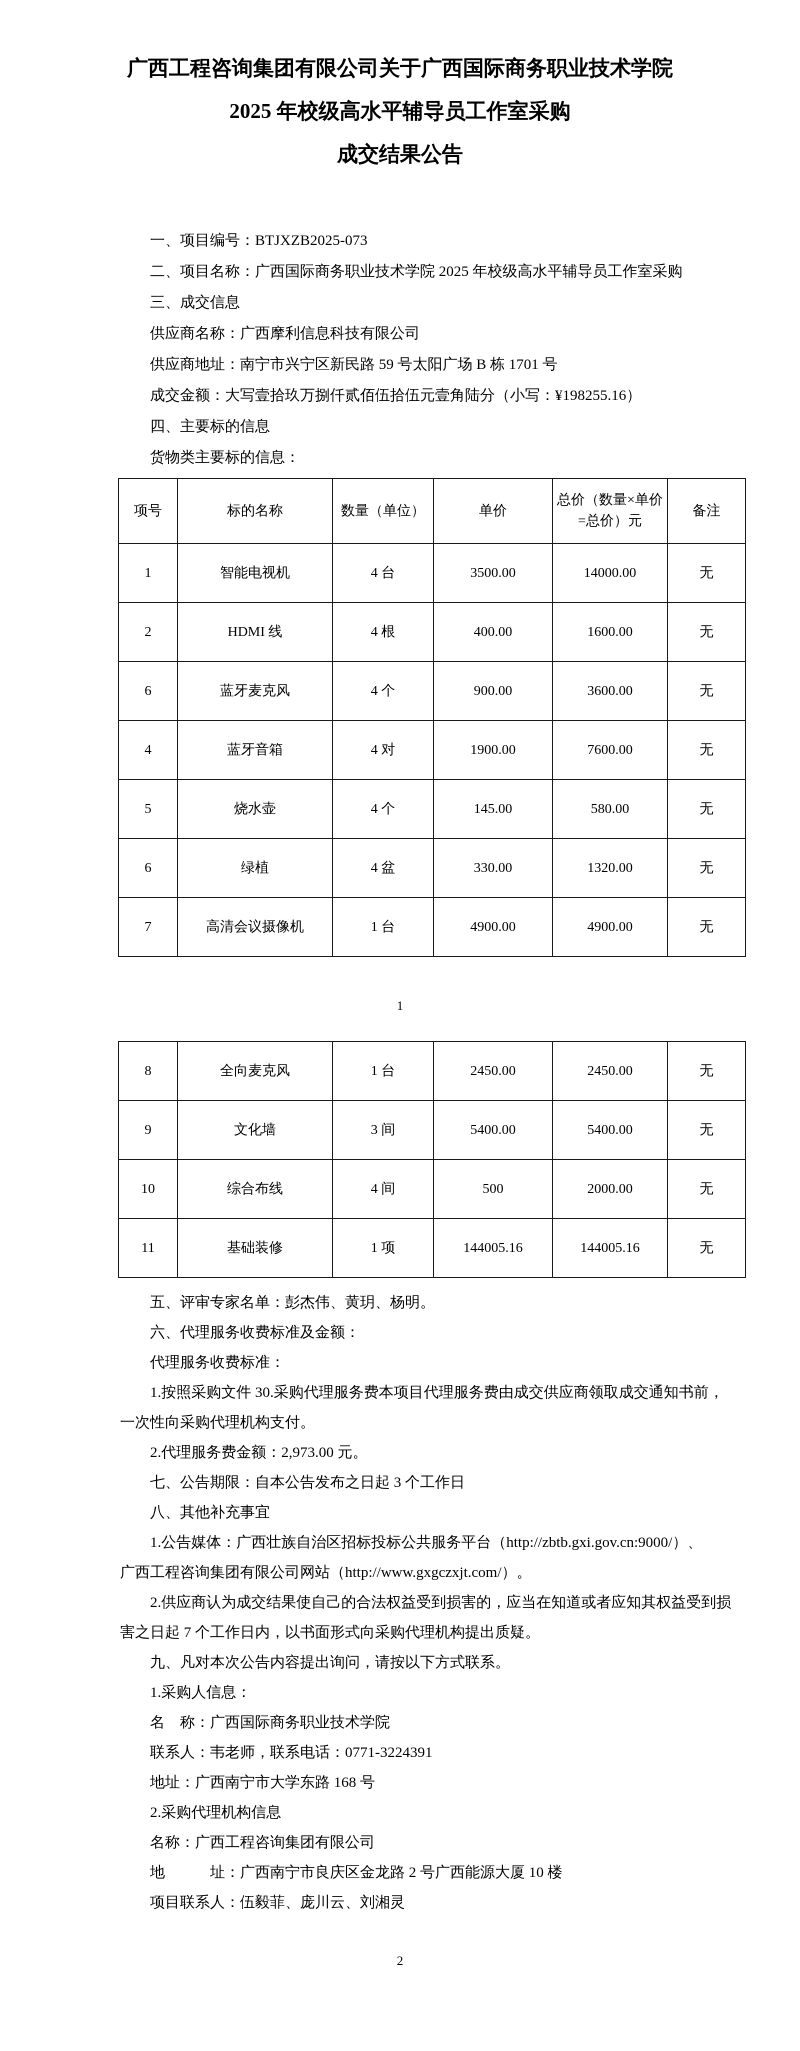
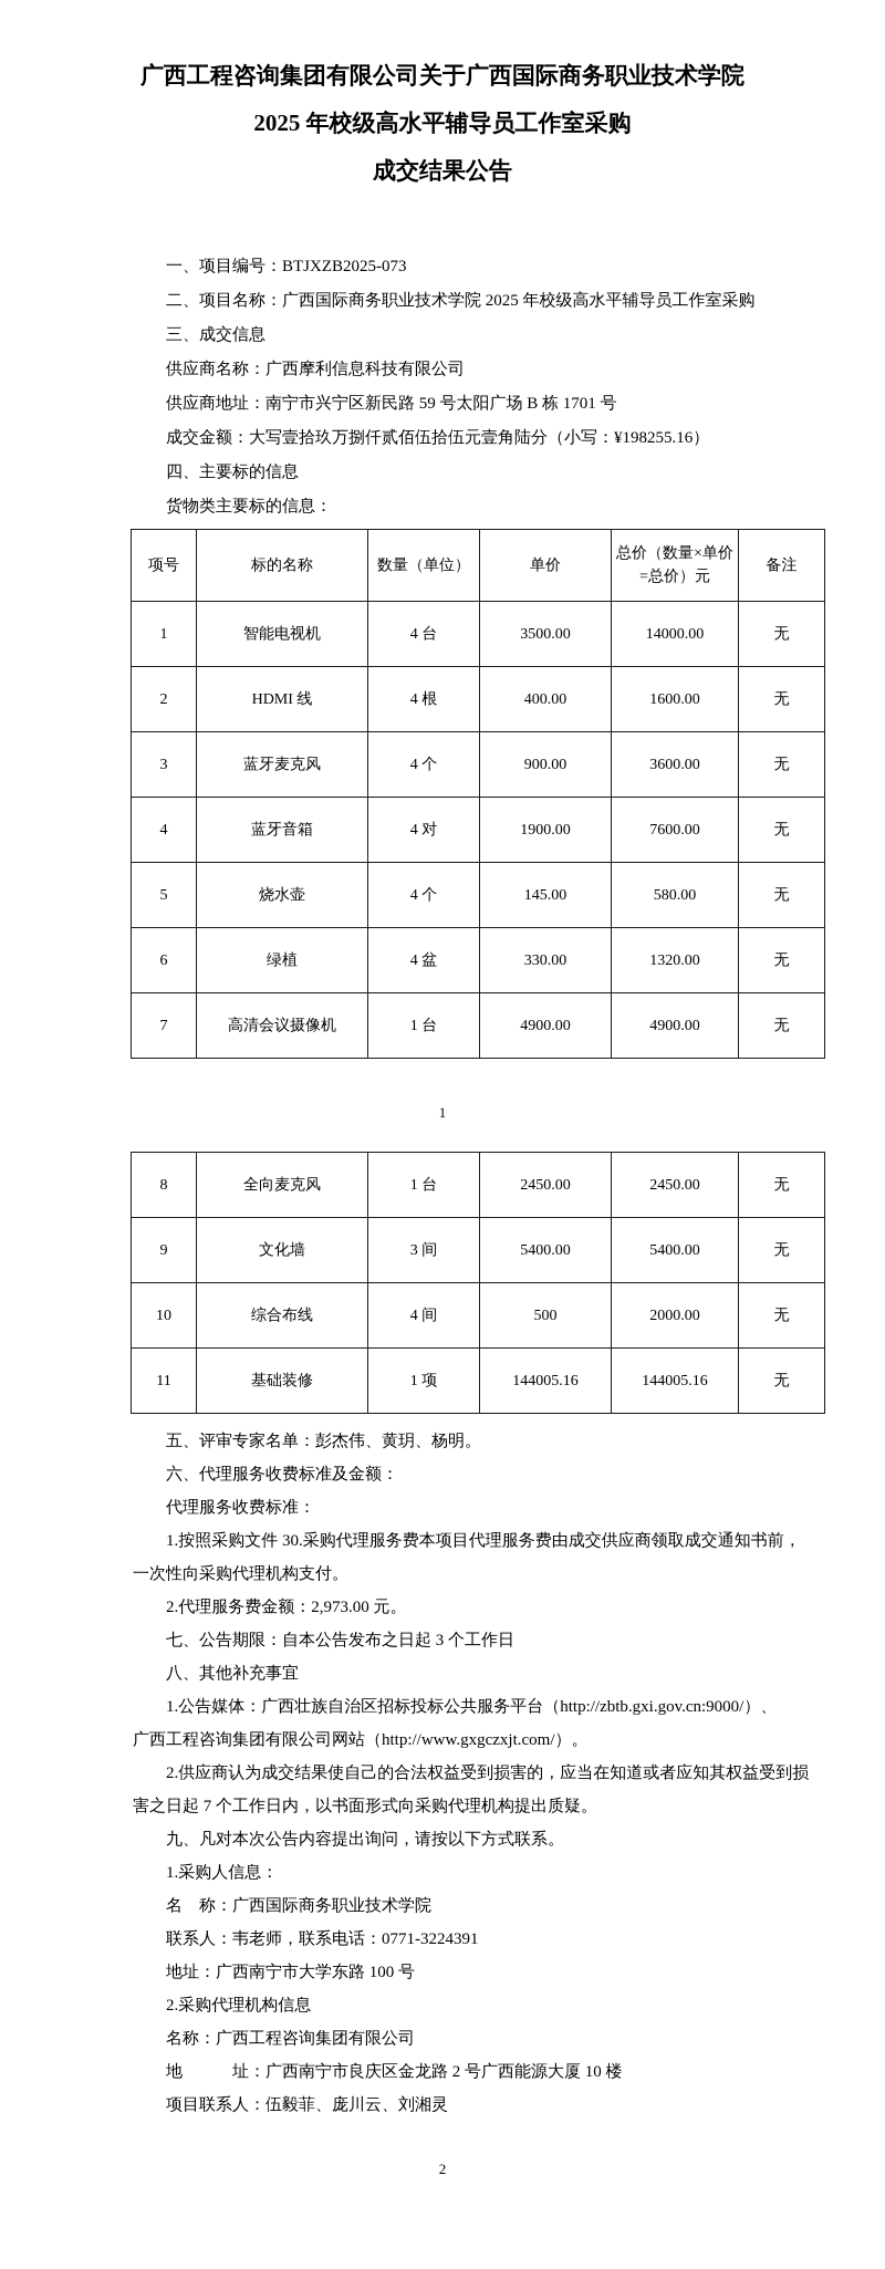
  广西工程咨询集团有限公司关于广西国际商务职业技术学院
  2025 年校级高水平辅导员工作室采购
  成交结果公告
  一、项目编号：BTJXZB2025-073
  二、项目名称：广西国际商务职业技术学院 2025 年校级高水平辅导员工作室采购
  三、成交信息
  供应商名称：广西摩利信息科技有限公司
  供应商地址：南宁市兴宁区新民路 59 号太阳广场 B 栋 1701 号
  成交金额：大写壹拾玖万捌仟贰佰伍拾伍元壹角陆分（小写：¥198255.16）
  四、主要标的信息
  货物类主要标的信息：
  项号	标的名称	数量（单位）	单价	总价（数量×单价=总价）元	备注
  1	智能电视机	4 台	3500.00	14000.00	无
  2	HDMI 线	4 根	400.00	1600.00	无
- 6	蓝牙麦克风	4 个	900.00	3600.00	无
+ 3	蓝牙麦克风	4 个	900.00	3600.00	无
  4	蓝牙音箱	4 对	1900.00	7600.00	无
  5	烧水壶	4 个	145.00	580.00	无
  6	绿植	4 盆	330.00	1320.00	无
  7	高清会议摄像机	1 台	4900.00	4900.00	无
  1
  8	全向麦克风	1 台	2450.00	2450.00	无
  9	文化墙	3 间	5400.00	5400.00	无
  10	综合布线	4 间	500	2000.00	无
  11	基础装修	1 项	144005.16	144005.16	无
  五、评审专家名单：彭杰伟、黄玥、杨明。
  六、代理服务收费标准及金额：
  代理服务收费标准：
  1.按照采购文件 30.采购代理服务费本项目代理服务费由成交供应商领取成交通知书前，
  一次性向采购代理机构支付。
  2.代理服务费金额：2,973.00 元。
  七、公告期限：自本公告发布之日起 3 个工作日
  八、其他补充事宜
  1.公告媒体：广西壮族自治区招标投标公共服务平台（http://zbtb.gxi.gov.cn:9000/）、
  广西工程咨询集团有限公司网站（http://www.gxgczxjt.com/）。
  2.供应商认为成交结果使自己的合法权益受到损害的，应当在知道或者应知其权益受到损
  害之日起 7 个工作日内，以书面形式向采购代理机构提出质疑。
  九、凡对本次公告内容提出询问，请按以下方式联系。
  1.采购人信息：
  名 称：广西国际商务职业技术学院
  联系人：韦老师，联系电话：0771-3224391
- 地址：广西南宁市大学东路 168 号
+ 地址：广西南宁市大学东路 100 号
  2.采购代理机构信息
  名称：广西工程咨询集团有限公司
  地 址：广西南宁市良庆区金龙路 2 号广西能源大厦 10 楼
  项目联系人：伍毅菲、庞川云、刘湘灵
  2
